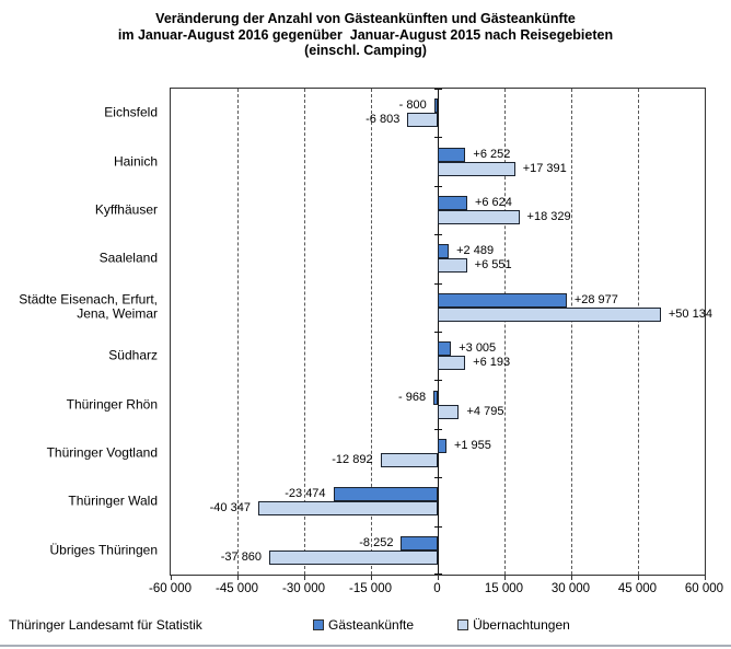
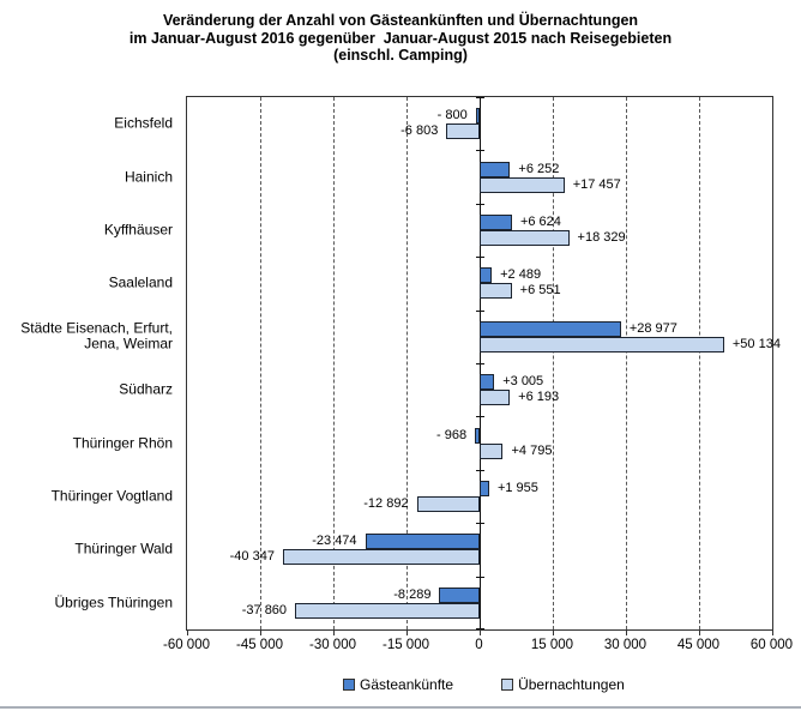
- Veränderung der Anzahl von Gästeankünften und Gästeankünfte
+ Veränderung der Anzahl von Gästeankünften und Übernachtungen
  im Januar-August 2016 gegenüber Januar-August 2015 nach Reisegebieten
  (einschl. Camping)
  Eichsfeld
  Hainich
  Kyffhäuser
  Saaleland
  Städte Eisenach, Erfurt,
  Jena, Weimar
  Südharz
  Thüringer Rhön
  Thüringer Vogtland
  Thüringer Wald
  Übriges Thüringen
  - 800
  +6 252
  +6 624
  +2 489
  +28 977
  +3 005
  - 968
  +1 955
  -23 474
- -8 252
+ -8 289
  -6 803
- +17 391
+ +17 457
  +18 329
  +6 551
  +50 134
  +6 193
  +4 795
  -12 892
  -40 347
  -37 860
  -60 000
  -45 000
  -30 000
  -15 000
  0
  15 000
  30 000
  45 000
  60 000
- Thüringer Landesamt für Statistik
  Gästeankünfte
  Übernachtungen
